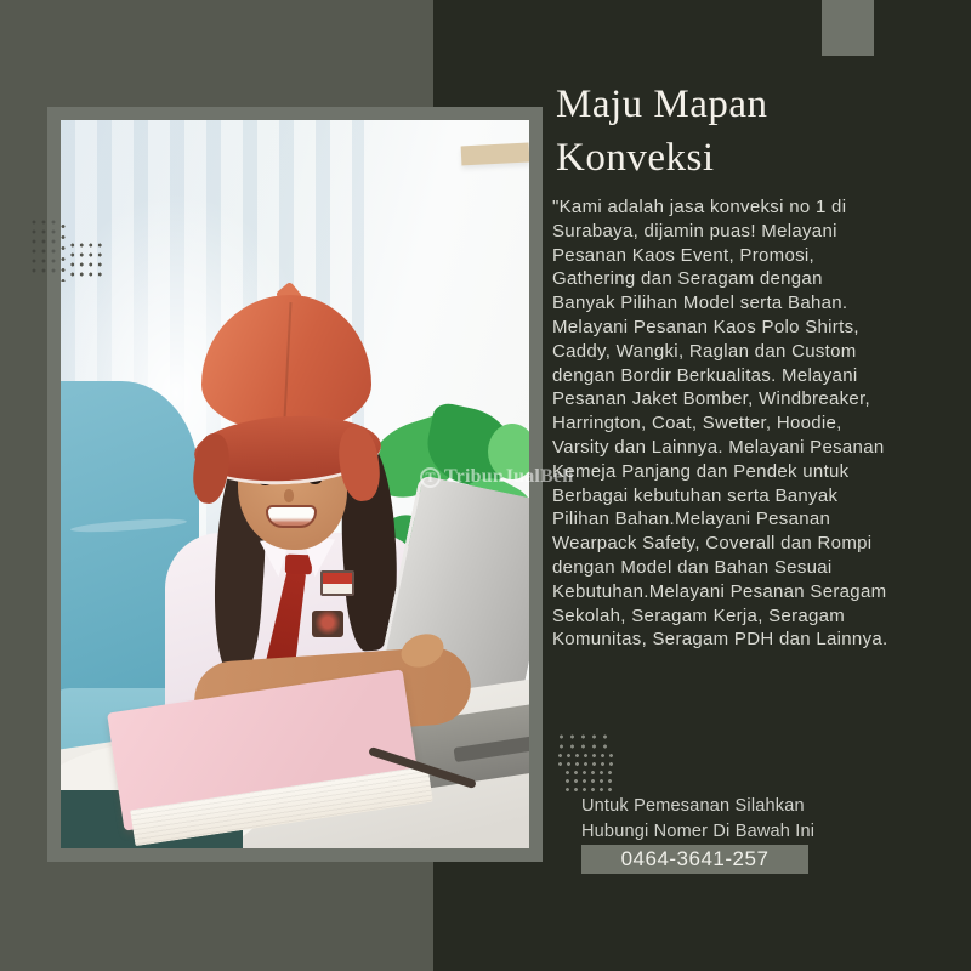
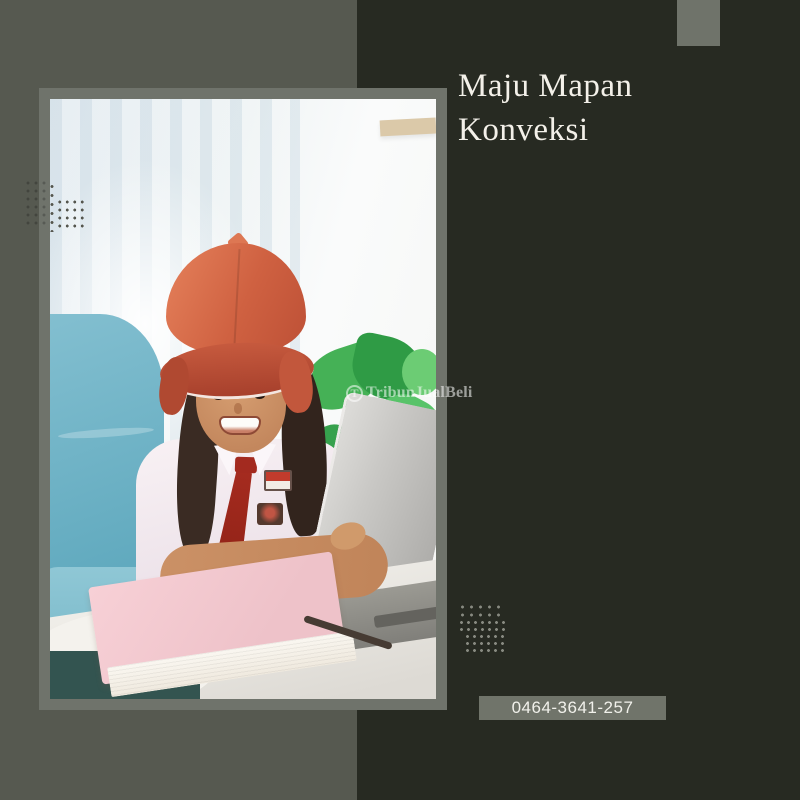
  Maju Mapan
  Konveksi
- "Kami adalah jasa konveksi no 1 di
- Surabaya, dijamin puas! Melayani
- Pesanan Kaos Event, Promosi,
- Gathering dan Seragam dengan
- Banyak Pilihan Model serta Bahan.
- Melayani Pesanan Kaos Polo Shirts,
- Caddy, Wangki, Raglan dan Custom
- dengan Bordir Berkualitas. Melayani
- Pesanan Jaket Bomber, Windbreaker,
- Harrington, Coat, Swetter, Hoodie,
- Varsity dan Lainnya. Melayani Pesanan
- Kemeja Panjang dan Pendek untuk
- Berbagai kebutuhan serta Banyak
- Pilihan Bahan.Melayani Pesanan
- Wearpack Safety, Coverall dan Rompi
- dengan Model dan Bahan Sesuai
- Kebutuhan.Melayani Pesanan Seragam
- Sekolah, Seragam Kerja, Seragam
- Komunitas, Seragam PDH dan Lainnya.
- Untuk Pemesanan Silahkan
- Hubungi Nomer Di Bawah Ini
  0464-3641-257
  T
  TribunJualBeli
